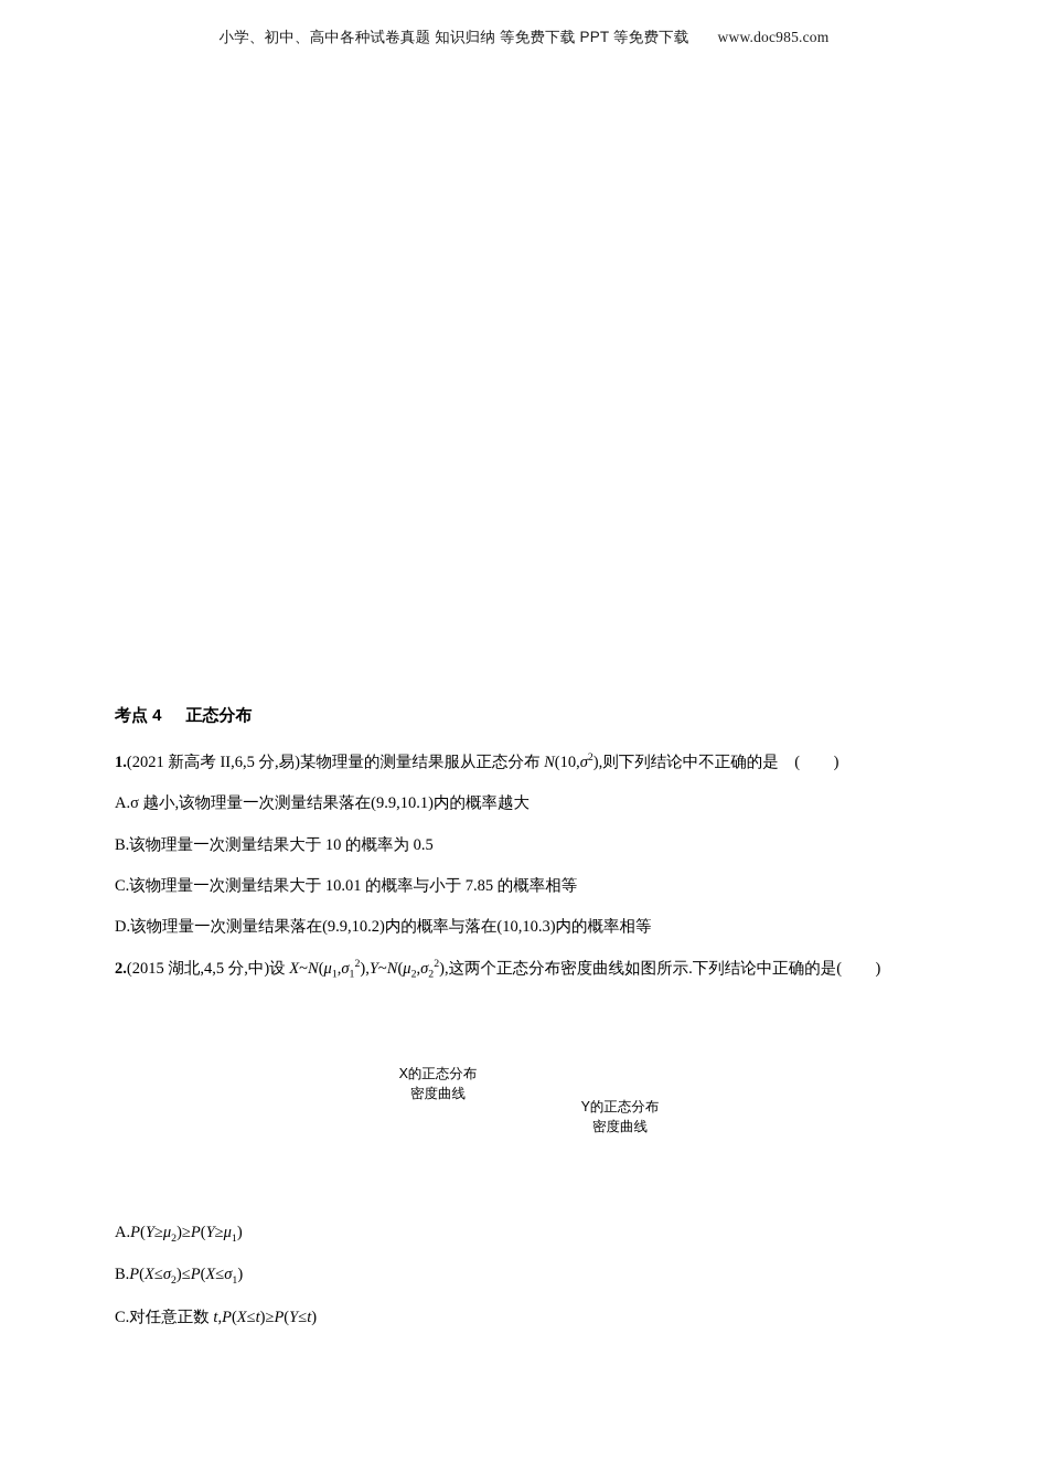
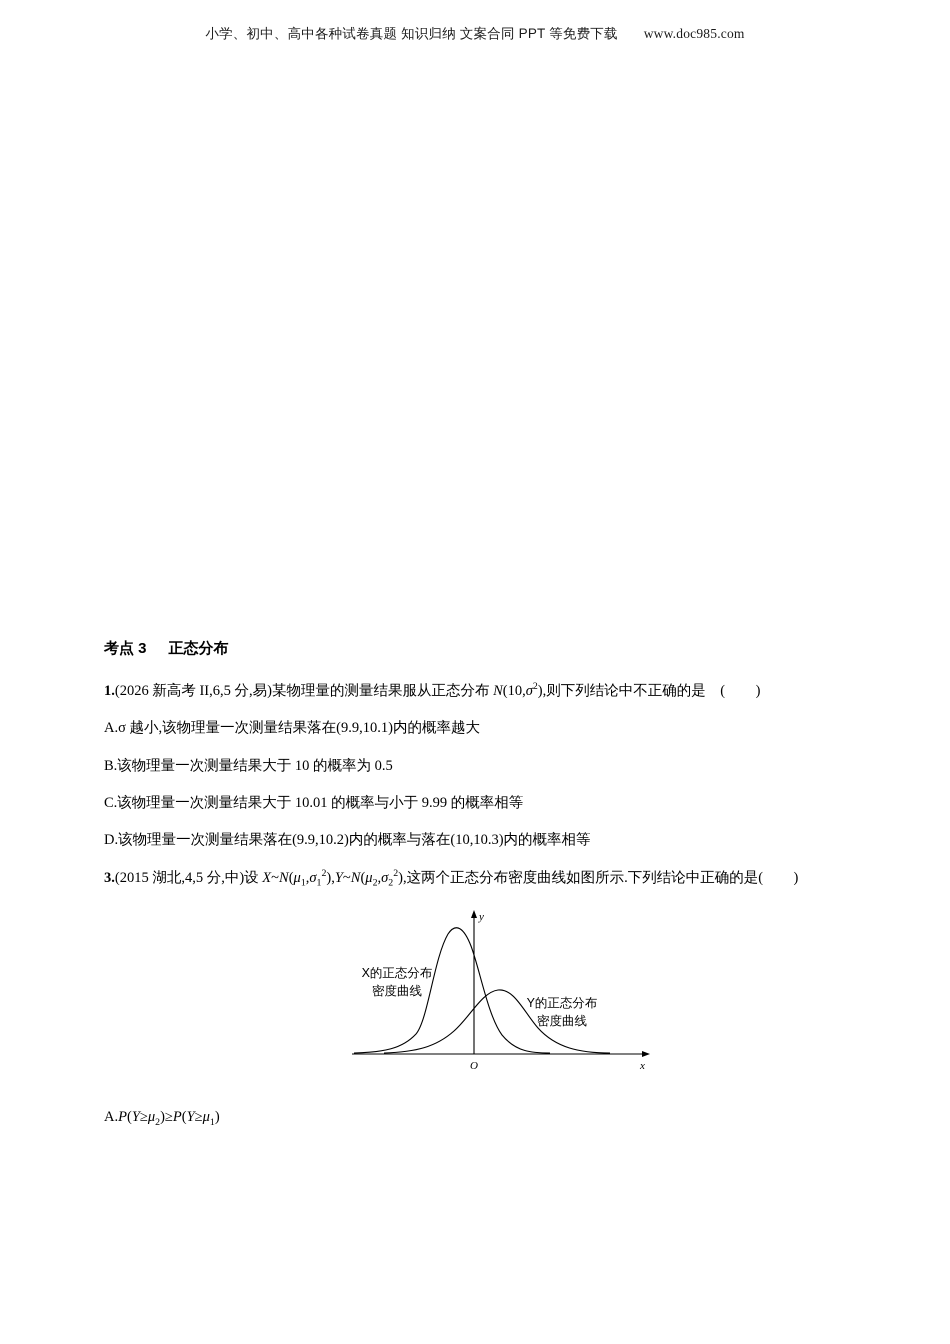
- 小学、初中、高中各种试卷真题 知识归纳 等免费下载 PPT 等免费下载 www.doc985.com
+ 小学、初中、高中各种试卷真题 知识归纳 文案合同 PPT 等免费下载 www.doc985.com
- 考点 4 正态分布
+ 考点 3 正态分布
- 1.(2021 新高考 II,6,5 分,易)某物理量的测量结果服从正态分布 N(10,σ2),则下列结论中不正确的是 ( )
+ 1.(2026 新高考 II,6,5 分,易)某物理量的测量结果服从正态分布 N(10,σ2),则下列结论中不正确的是 ( )
  A.σ 越小,该物理量一次测量结果落在(9.9,10.1)内的概率越大
  B.该物理量一次测量结果大于 10 的概率为 0.5
- C.该物理量一次测量结果大于 10.01 的概率与小于 7.85 的概率相等
+ C.该物理量一次测量结果大于 10.01 的概率与小于 9.99 的概率相等
  D.该物理量一次测量结果落在(9.9,10.2)内的概率与落在(10,10.3)内的概率相等
- 2.(2015 湖北,4,5 分,中)设 X~N(μ1,σ12),Y~N(μ2,σ22),这两个正态分布密度曲线如图所示.下列结论中正确的是( )
+ 3.(2015 湖北,4,5 分,中)设 X~N(μ1,σ12),Y~N(μ2,σ22),这两个正态分布密度曲线如图所示.下列结论中正确的是( )
  X的正态分布
  密度曲线
  Y的正态分布
  密度曲线
+ y
+ x
+ O
  A.P(Y≥μ2)≥P(Y≥μ1)
- B.P(X≤σ2)≤P(X≤σ1)
- C.对任意正数 t,P(X≤t)≥P(Y≤t)
